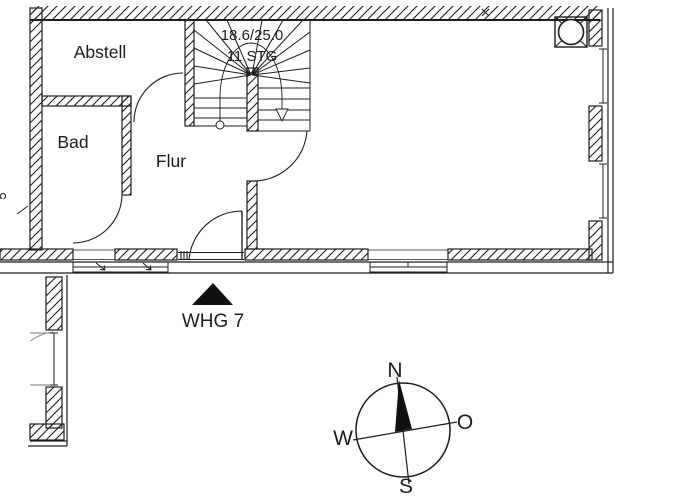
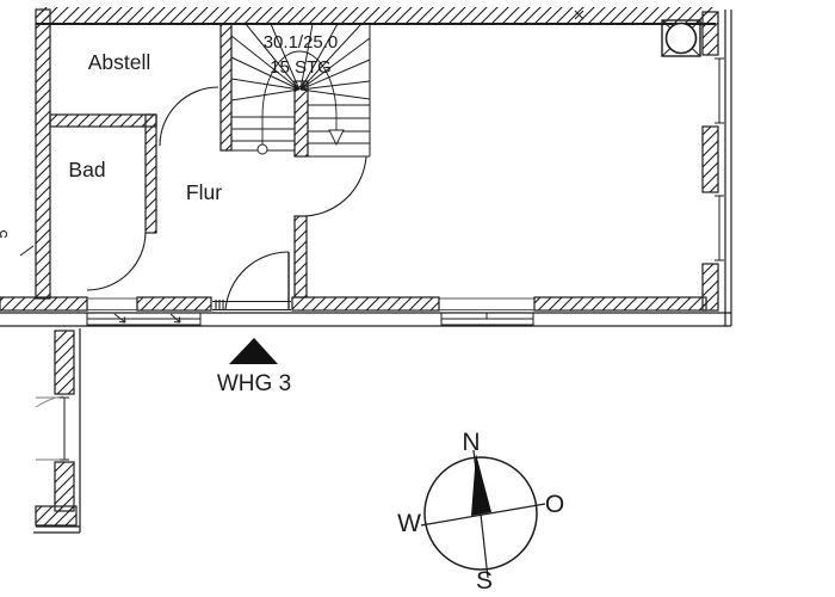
- WHG 7
+ WHG 3
  N
  O
  W
  S
  Abstell
  Bad
  Flur
- 18.6/25.0
+ 30.1/25.0
- 11 STG
+ 15 STG
